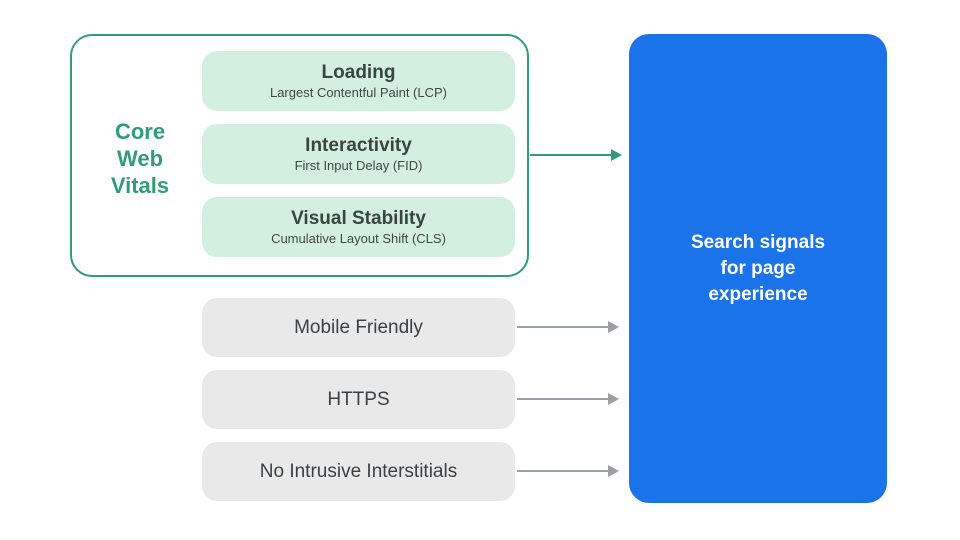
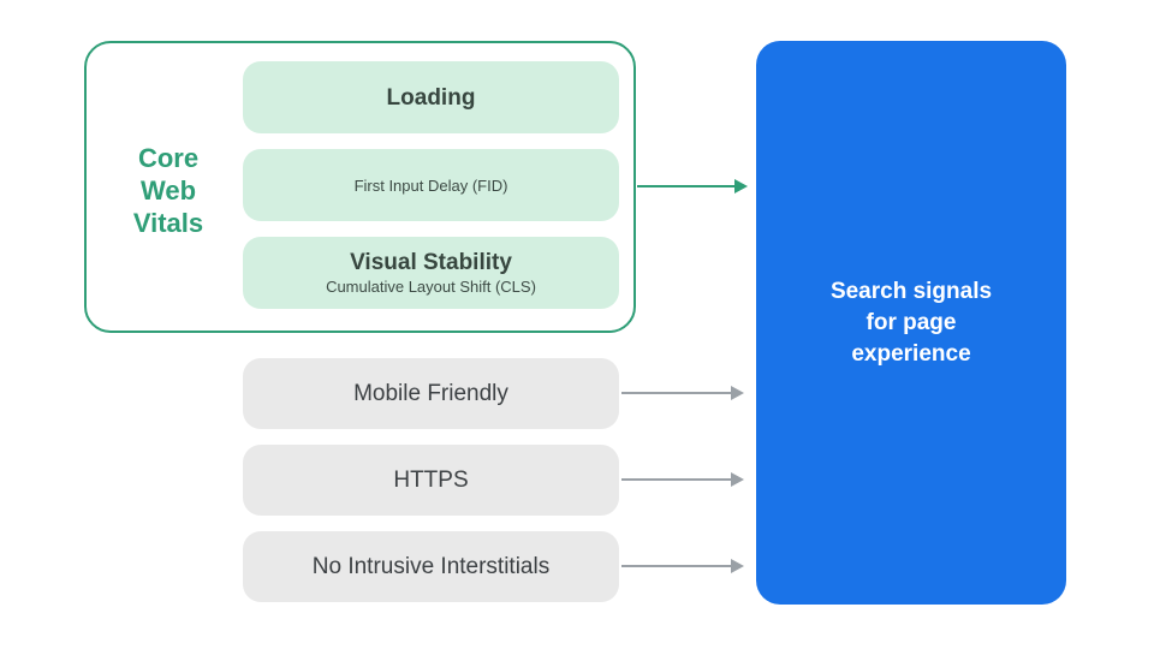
  Core
  Web
  Vitals
  Loading
- Largest Contentful Paint (LCP)
- Interactivity
  First Input Delay (FID)
  Visual Stability
  Cumulative Layout Shift (CLS)
  Mobile Friendly
  HTTPS
  No Intrusive Interstitials
  Search signals
  for page
  experience
